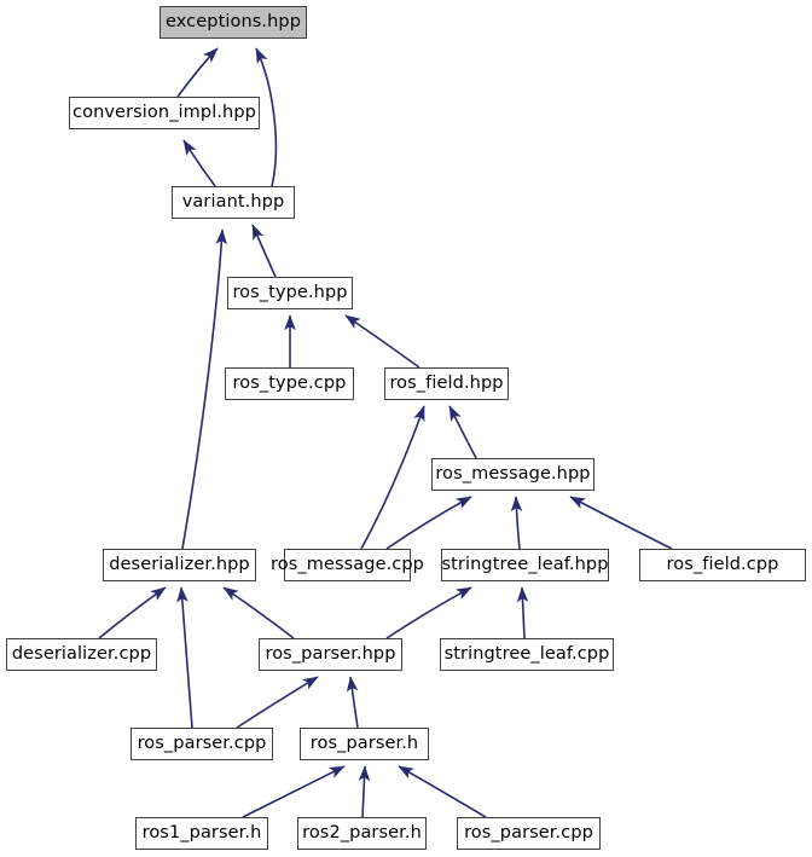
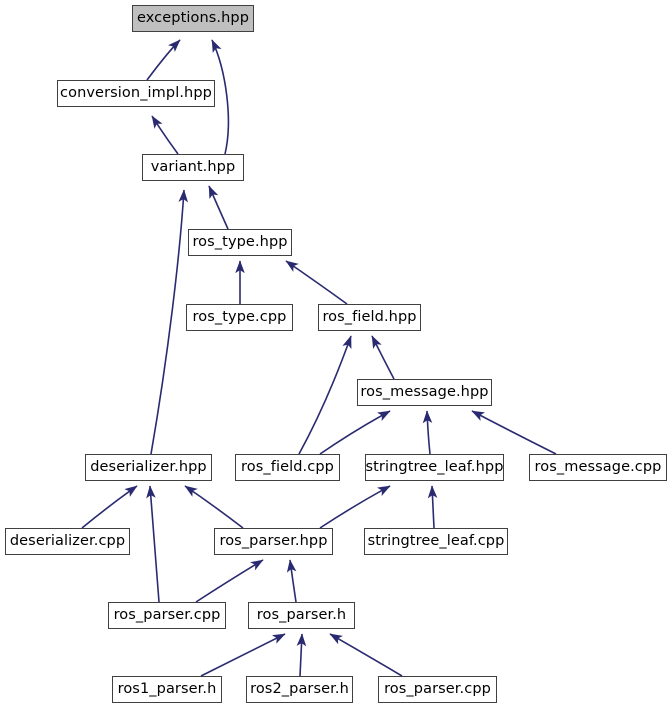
  exceptions.hpp
  conversion_impl.hpp
  variant.hpp
  ros_type.hpp
  ros_type.cpp
  ros_field.hpp
  ros_message.hpp
  deserializer.hpp
- ros_message.cpp
+ ros_field.cpp
  stringtree_leaf.hpp
- ros_field.cpp
+ ros_message.cpp
  deserializer.cpp
  ros_parser.hpp
  stringtree_leaf.cpp
  ros_parser.cpp
  ros_parser.h
  ros1_parser.h
  ros2_parser.h
  ros_parser.cpp
